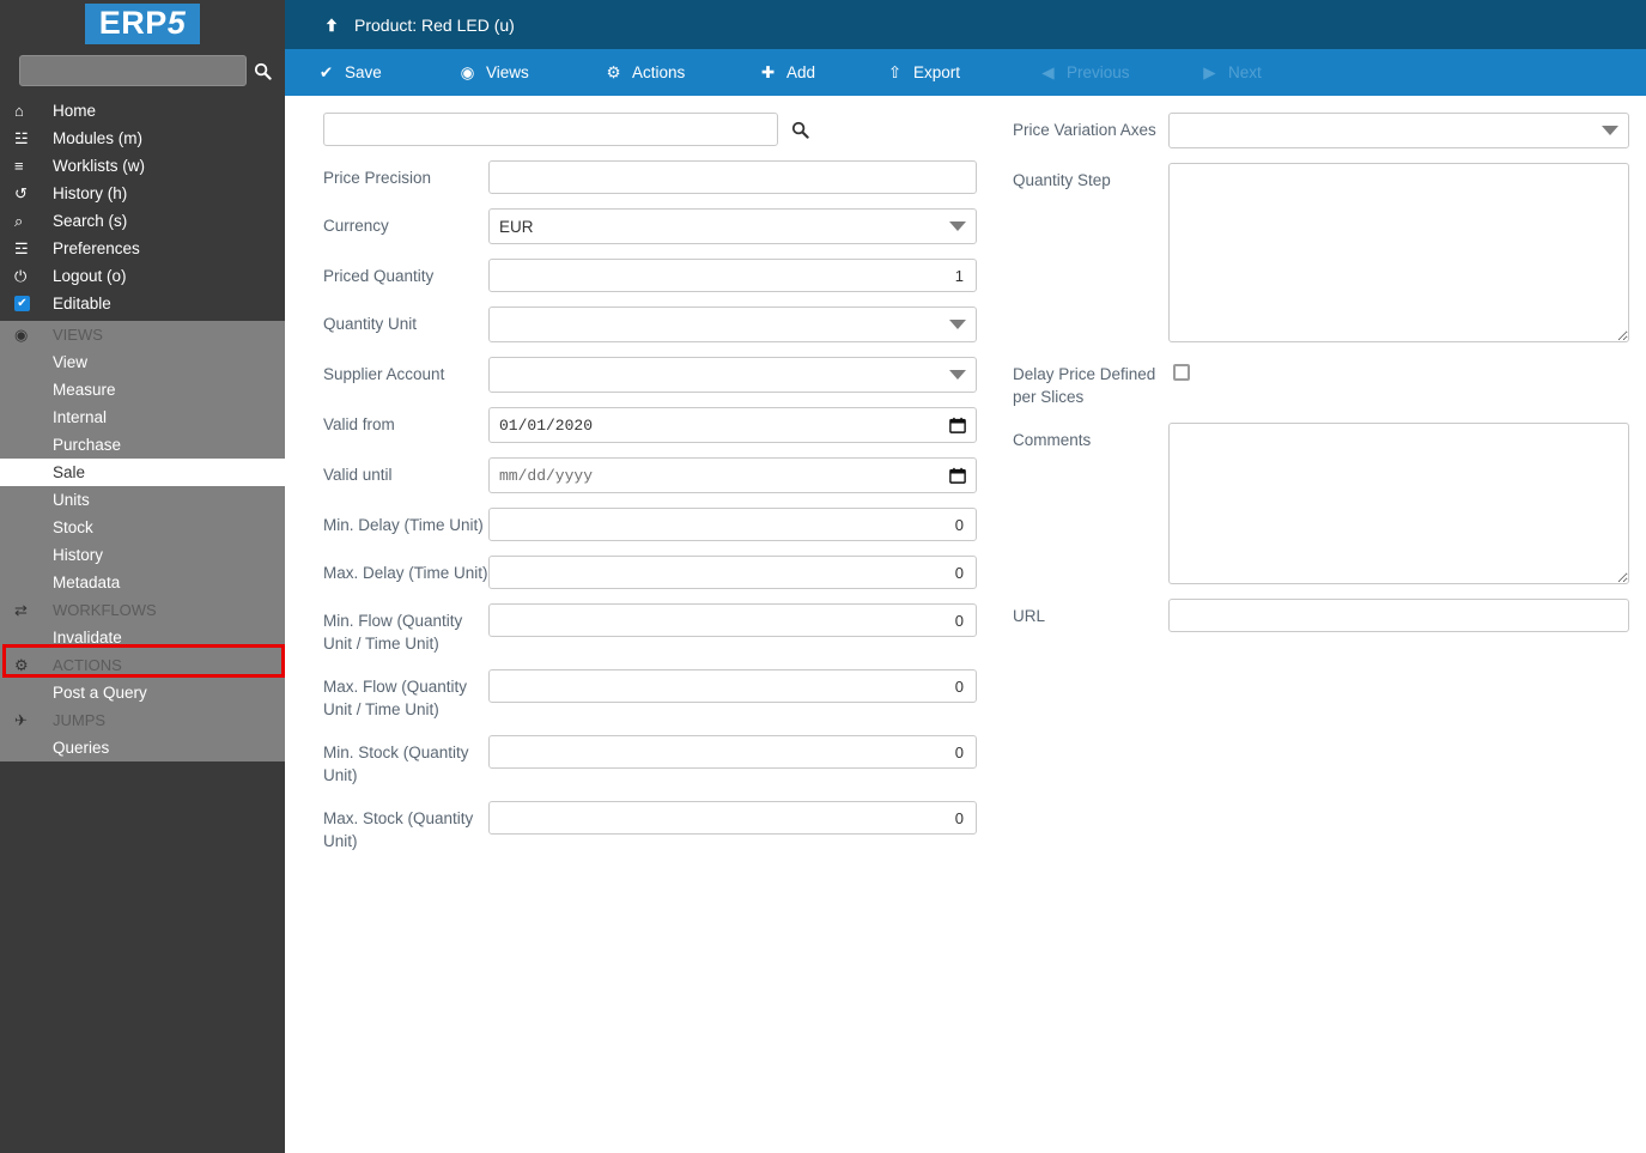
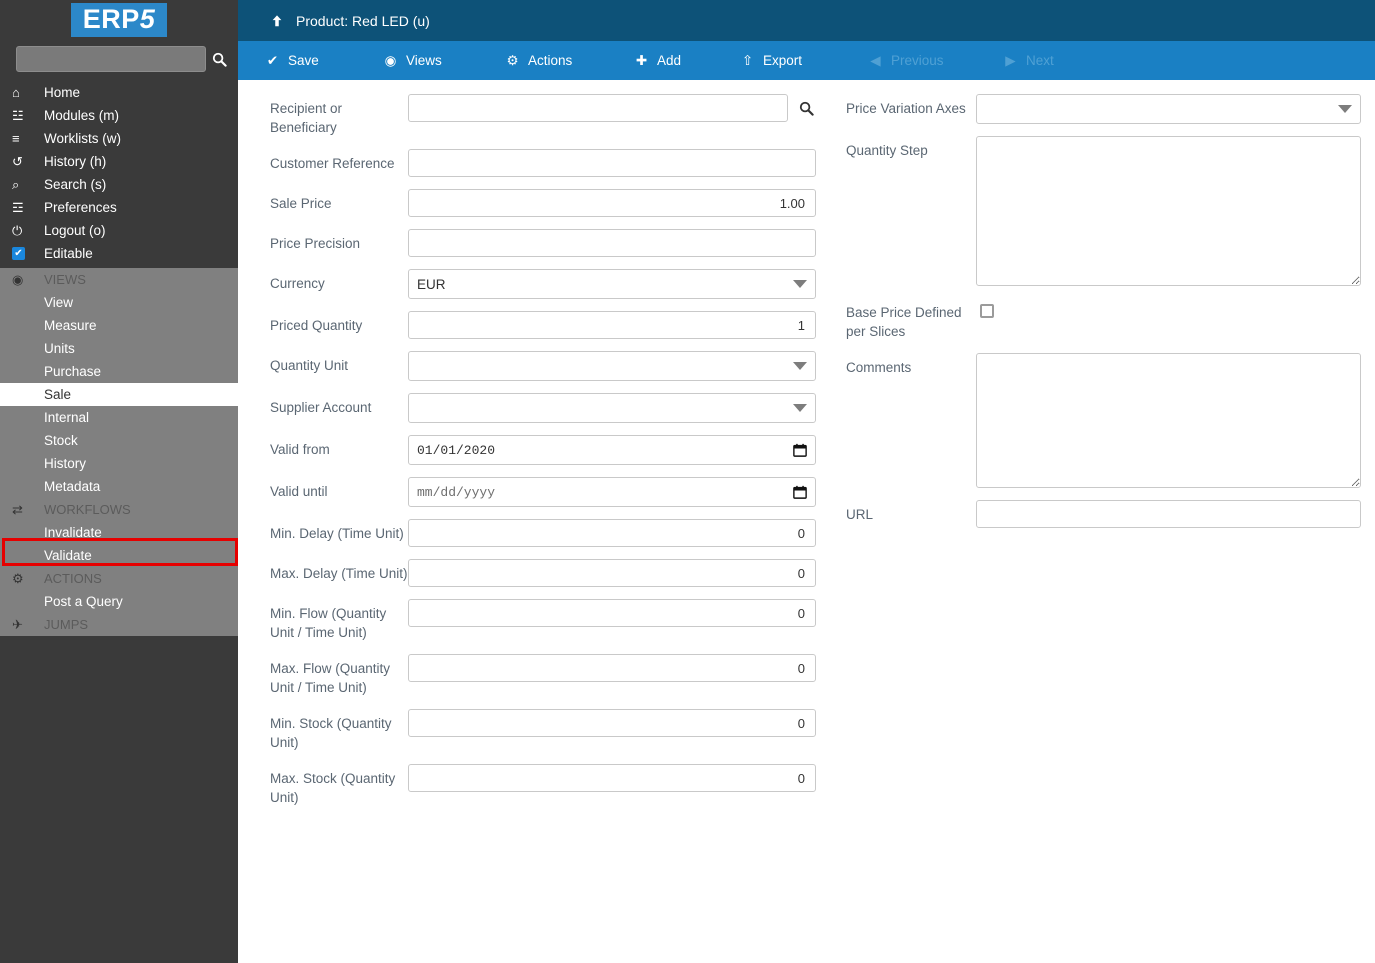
  ERP5
  ⌂
  Home
  ☳
  Modules (m)
  ≡
  Worklists (w)
  ↺
  History (h)
  ⌕
  Search (s)
  ☲
  Preferences
  ⏻
  Logout (o)
  ✔
  Editable
  ◉
  VIEWS
  View
  Measure
- Internal
+ Units
  Purchase
  Sale
- Units
+ Internal
  Stock
  History
  Metadata
  ⇄
  WORKFLOWS
  Invalidate
+ Validate
  ⚙
  ACTIONS
  Post a Query
  ✈
  JUMPS
- Queries
  Product: Red LED (u)
  ✔
  Save
  ◉
  Views
  ⚙
  Actions
  ✚
  Add
  ⇧
  Export
  ◀
  Previous
  ▶
  Next
+ Recipient or Beneficiary
+ Customer Reference
+ Sale Price
+ 1.00
  Price Precision
  Currency
  EUR
  Priced Quantity
  1
  Quantity Unit
  Supplier Account
  Valid from
  01/01/2020
  Valid until
  mm/dd/yyyy
  Min. Delay (Time Unit)
  0
  Max. Delay (Time Unit)
  0
  Min. Flow (Quantity Unit / Time Unit)
  0
  Max. Flow (Quantity Unit / Time Unit)
  0
  Min. Stock (Quantity Unit)
  0
  Max. Stock (Quantity Unit)
  0
  Price Variation Axes
  Quantity Step
- Delay Price Defined per Slices
+ Base Price Defined per Slices
  Comments
  URL
